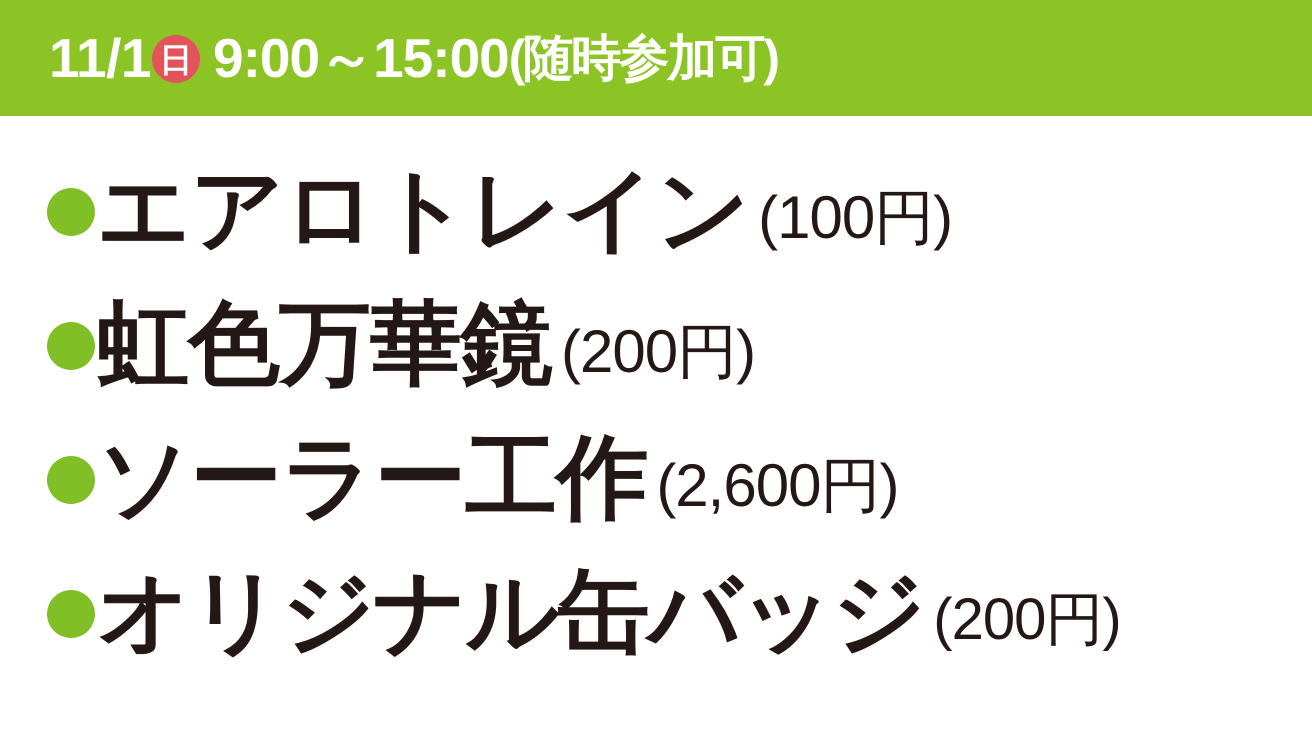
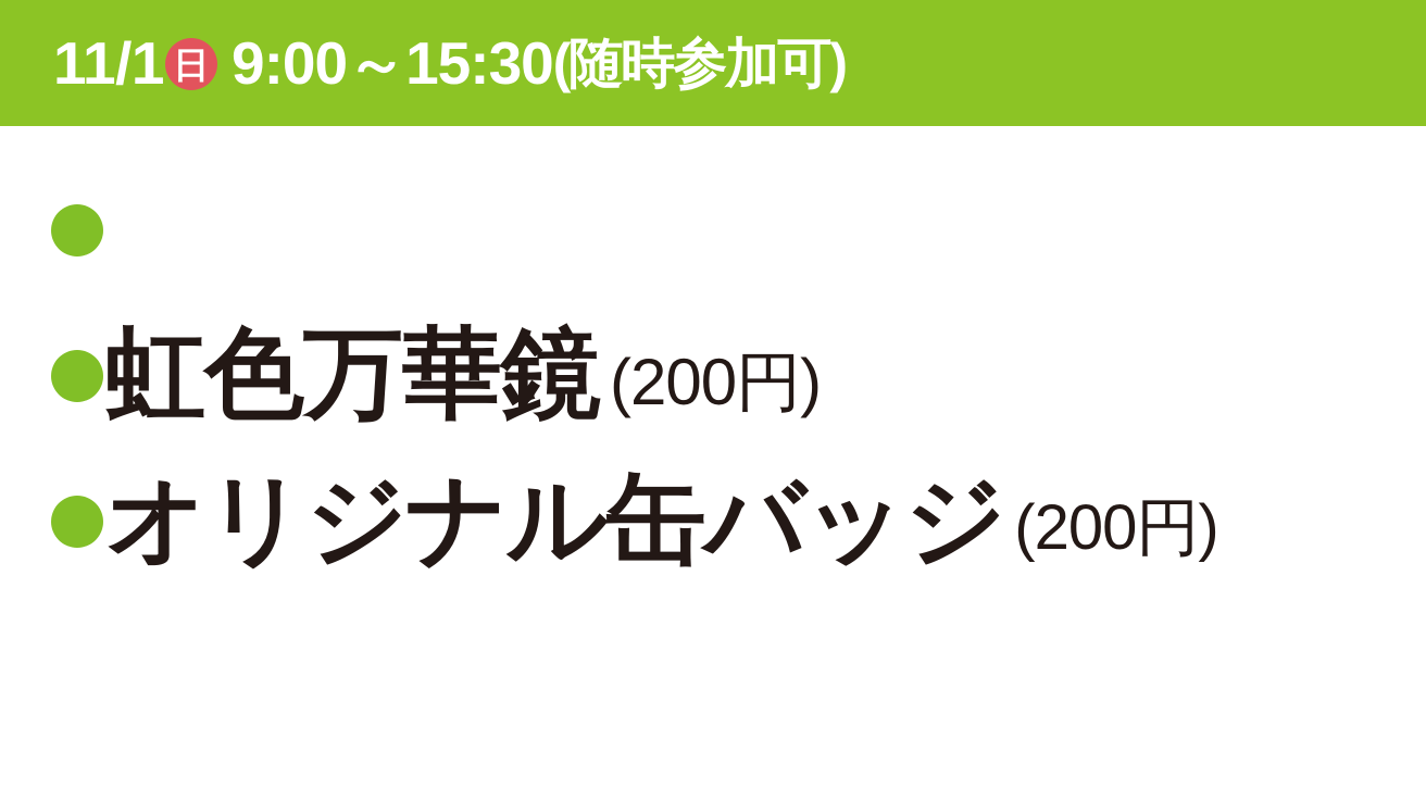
  11/1
  日
- 9:00～15:00
+ 9:00～15:30
  (随時参加可)
- エアロトレイン
- (100円)
  虹色万華鏡
  (200円)
- ソーラー工作
- (2,600円)
  オリジナル缶バッジ
  (200円)
